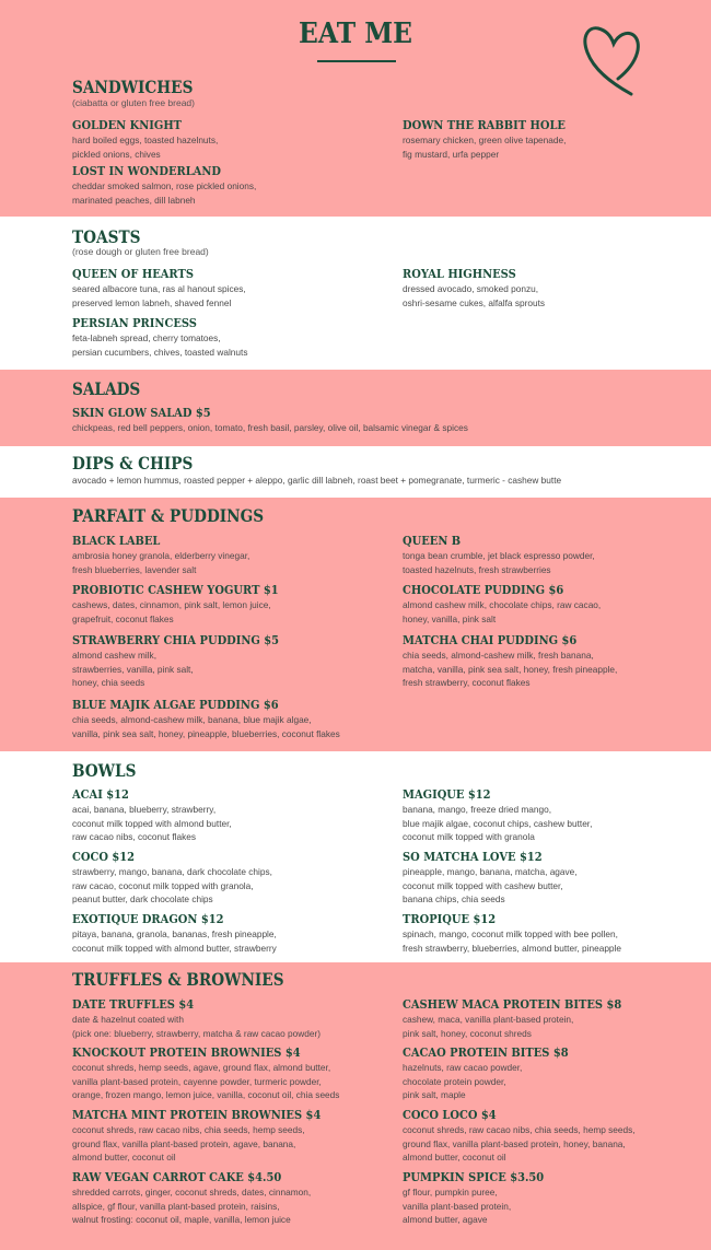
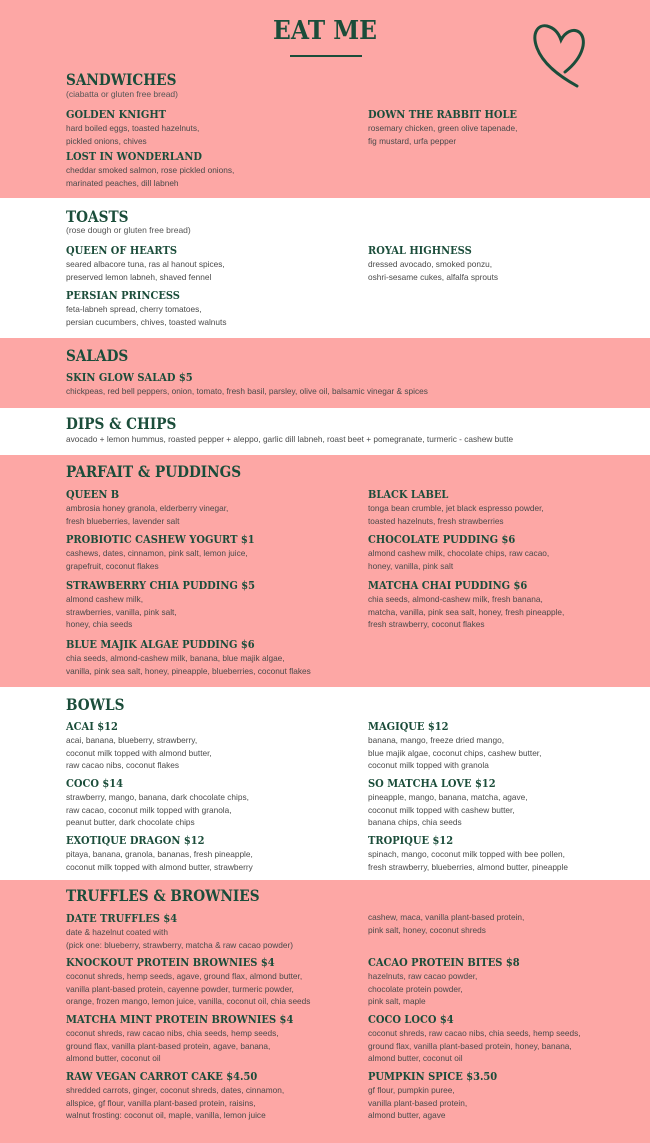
  EAT ME
  SANDWICHES
  (ciabatta or gluten free bread)
  GOLDEN KNIGHT
  hard boiled eggs, toasted hazelnuts,
  pickled onions, chives
  DOWN THE RABBIT HOLE
  rosemary chicken, green olive tapenade,
  fig mustard, urfa pepper
  LOST IN WONDERLAND
  cheddar smoked salmon, rose pickled onions,
  marinated peaches, dill labneh
  TOASTS
  (rose dough or gluten free bread)
  QUEEN OF HEARTS
  seared albacore tuna, ras al hanout spices,
  preserved lemon labneh, shaved fennel
  ROYAL HIGHNESS
  dressed avocado, smoked ponzu,
  oshri-sesame cukes, alfalfa sprouts
  PERSIAN PRINCESS
  feta-labneh spread, cherry tomatoes,
  persian cucumbers, chives, toasted walnuts
  SALADS
  SKIN GLOW SALAD $5
  chickpeas, red bell peppers, onion, tomato, fresh basil, parsley, olive oil, balsamic vinegar & spices
  DIPS & CHIPS
  avocado + lemon hummus, roasted pepper + aleppo, garlic dill labneh, roast beet + pomegranate, turmeric - cashew butte
  PARFAIT & PUDDINGS
- BLACK LABEL
+ QUEEN B
  ambrosia honey granola, elderberry vinegar,
  fresh blueberries, lavender salt
- QUEEN B
+ BLACK LABEL
  tonga bean crumble, jet black espresso powder,
  toasted hazelnuts, fresh strawberries
  PROBIOTIC CASHEW YOGURT $1
  cashews, dates, cinnamon, pink salt, lemon juice,
  grapefruit, coconut flakes
  CHOCOLATE PUDDING $6
  almond cashew milk, chocolate chips, raw cacao,
  honey, vanilla, pink salt
  STRAWBERRY CHIA PUDDING $5
  almond cashew milk,
  strawberries, vanilla, pink salt,
  honey, chia seeds
  MATCHA CHAI PUDDING $6
  chia seeds, almond-cashew milk, fresh banana,
  matcha, vanilla, pink sea salt, honey, fresh pineapple,
  fresh strawberry, coconut flakes
  BLUE MAJIK ALGAE PUDDING $6
  chia seeds, almond-cashew milk, banana, blue majik algae,
  vanilla, pink sea salt, honey, pineapple, blueberries, coconut flakes
  BOWLS
  ACAI $12
  acai, banana, blueberry, strawberry,
  coconut milk topped with almond butter,
  raw cacao nibs, coconut flakes
  MAGIQUE $12
  banana, mango, freeze dried mango,
  blue majik algae, coconut chips, cashew butter,
  coconut milk topped with granola
- COCO $12
+ COCO $14
  strawberry, mango, banana, dark chocolate chips,
  raw cacao, coconut milk topped with granola,
  peanut butter, dark chocolate chips
  SO MATCHA LOVE $12
  pineapple, mango, banana, matcha, agave,
  coconut milk topped with cashew butter,
  banana chips, chia seeds
  EXOTIQUE DRAGON $12
  pitaya, banana, granola, bananas, fresh pineapple,
  coconut milk topped with almond butter, strawberry
  TROPIQUE $12
  spinach, mango, coconut milk topped with bee pollen,
  fresh strawberry, blueberries, almond butter, pineapple
  TRUFFLES & BROWNIES
  DATE TRUFFLES $4
  date & hazelnut coated with
  (pick one: blueberry, strawberry, matcha & raw cacao powder)
- CASHEW MACA PROTEIN BITES $8
  cashew, maca, vanilla plant-based protein,
  pink salt, honey, coconut shreds
  KNOCKOUT PROTEIN BROWNIES $4
  coconut shreds, hemp seeds, agave, ground flax, almond butter,
  vanilla plant-based protein, cayenne powder, turmeric powder,
  orange, frozen mango, lemon juice, vanilla, coconut oil, chia seeds
  CACAO PROTEIN BITES $8
  hazelnuts, raw cacao powder,
  chocolate protein powder,
  pink salt, maple
  MATCHA MINT PROTEIN BROWNIES $4
  coconut shreds, raw cacao nibs, chia seeds, hemp seeds,
  ground flax, vanilla plant-based protein, agave, banana,
  almond butter, coconut oil
  COCO LOCO $4
  coconut shreds, raw cacao nibs, chia seeds, hemp seeds,
  ground flax, vanilla plant-based protein, honey, banana,
  almond butter, coconut oil
  RAW VEGAN CARROT CAKE $4.50
  shredded carrots, ginger, coconut shreds, dates, cinnamon,
  allspice, gf flour, vanilla plant-based protein, raisins,
  walnut frosting: coconut oil, maple, vanilla, lemon juice
  PUMPKIN SPICE $3.50
  gf flour, pumpkin puree,
  vanilla plant-based protein,
  almond butter, agave
